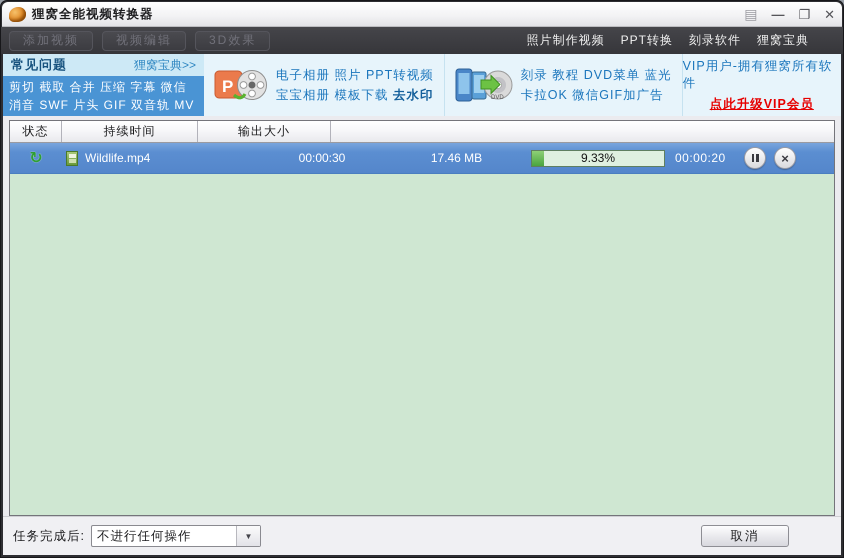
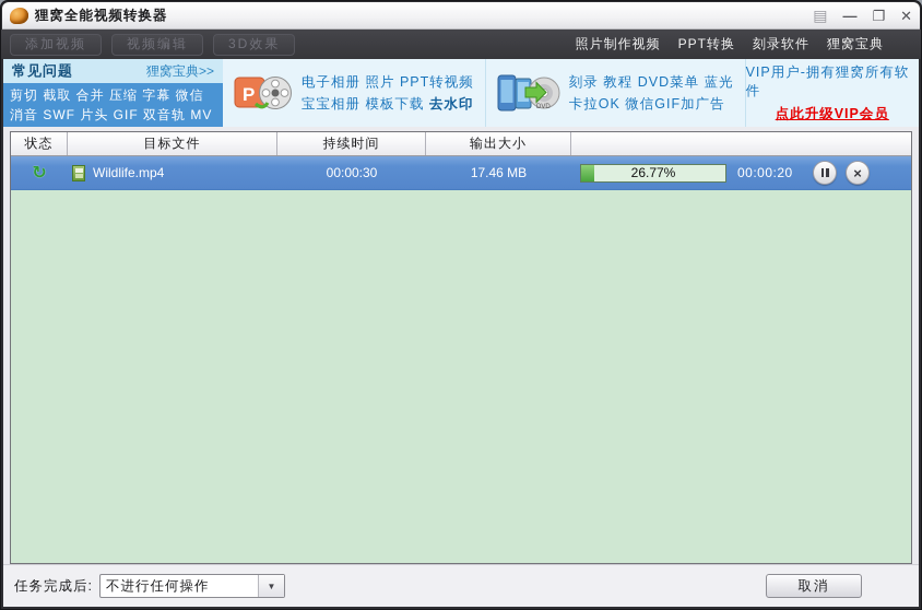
  狸窝全能视频转换器
  ▤
  —
  ❐
  ✕
  添加视频
  视频编辑
  3D效果
  照片制作视频
  PPT转换
  刻录软件
  狸窝宝典
  常见问题
  狸窝宝典>>
  剪切 截取 合并 压缩 字幕 微信
  消音 SWF 片头 GIF 双音轨 MV
  P
  电子相册 照片 PPT转视频
  宝宝相册 模板下载 去水印
  刻录 教程 DVD菜单 蓝光
  卡拉OK 微信GIF加广告
  VIP用户-拥有狸窝所有软件
  点此升级VIP会员
  状态
+ 目标文件
  持续时间
  输出大小
  ↻
  Wildlife.mp4
  00:00:30
  17.46 MB
- 9.33%
+ 26.77%
  00:00:20
  ×
  任务完成后:
  不进行任何操作
  ▼
  取消
